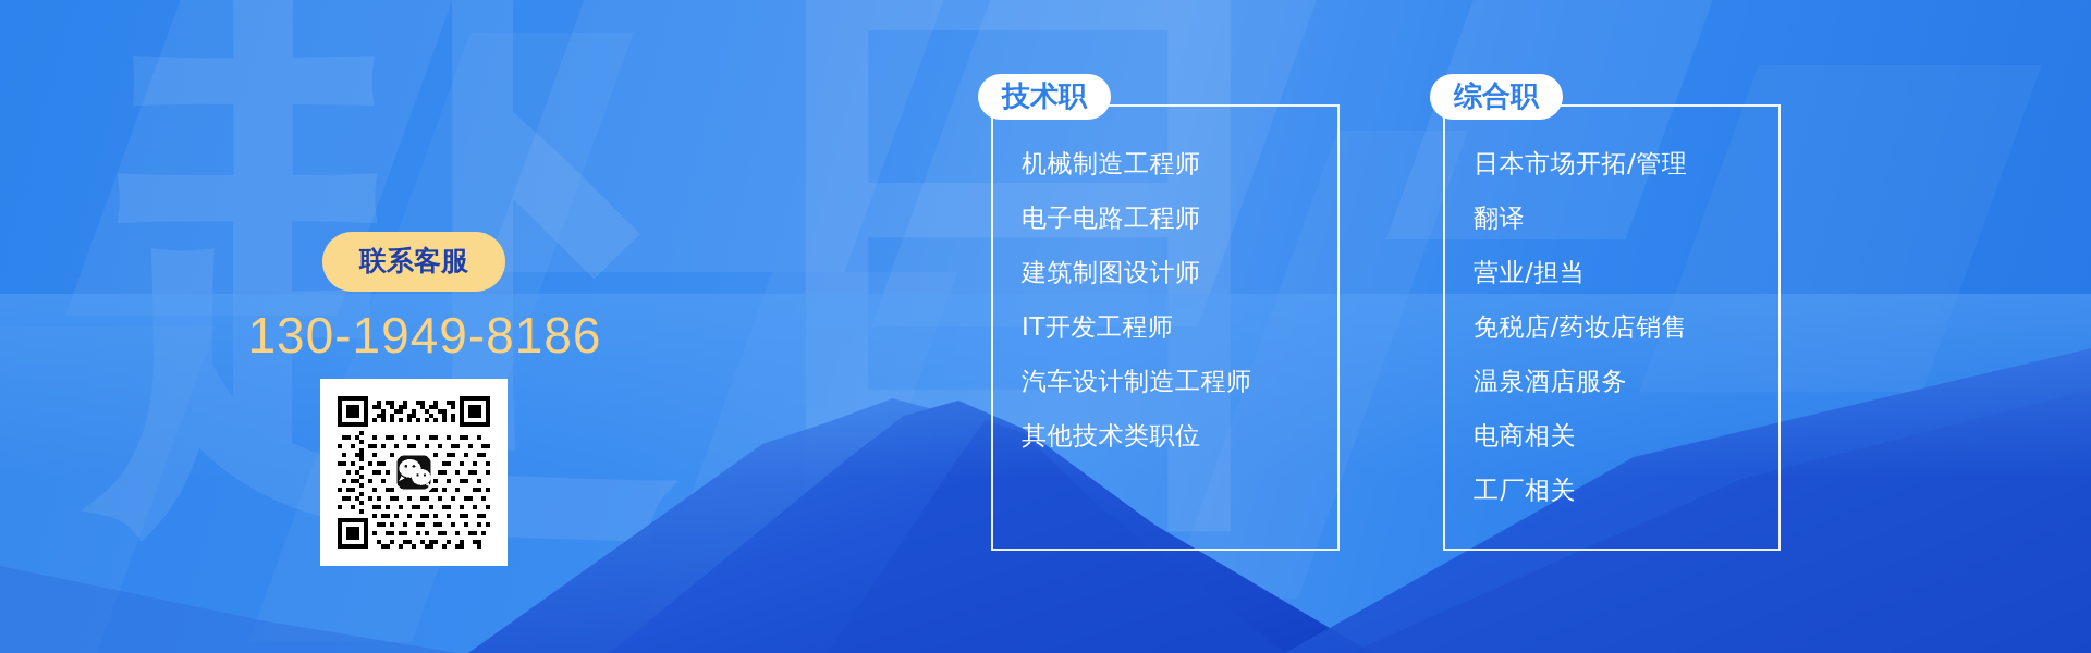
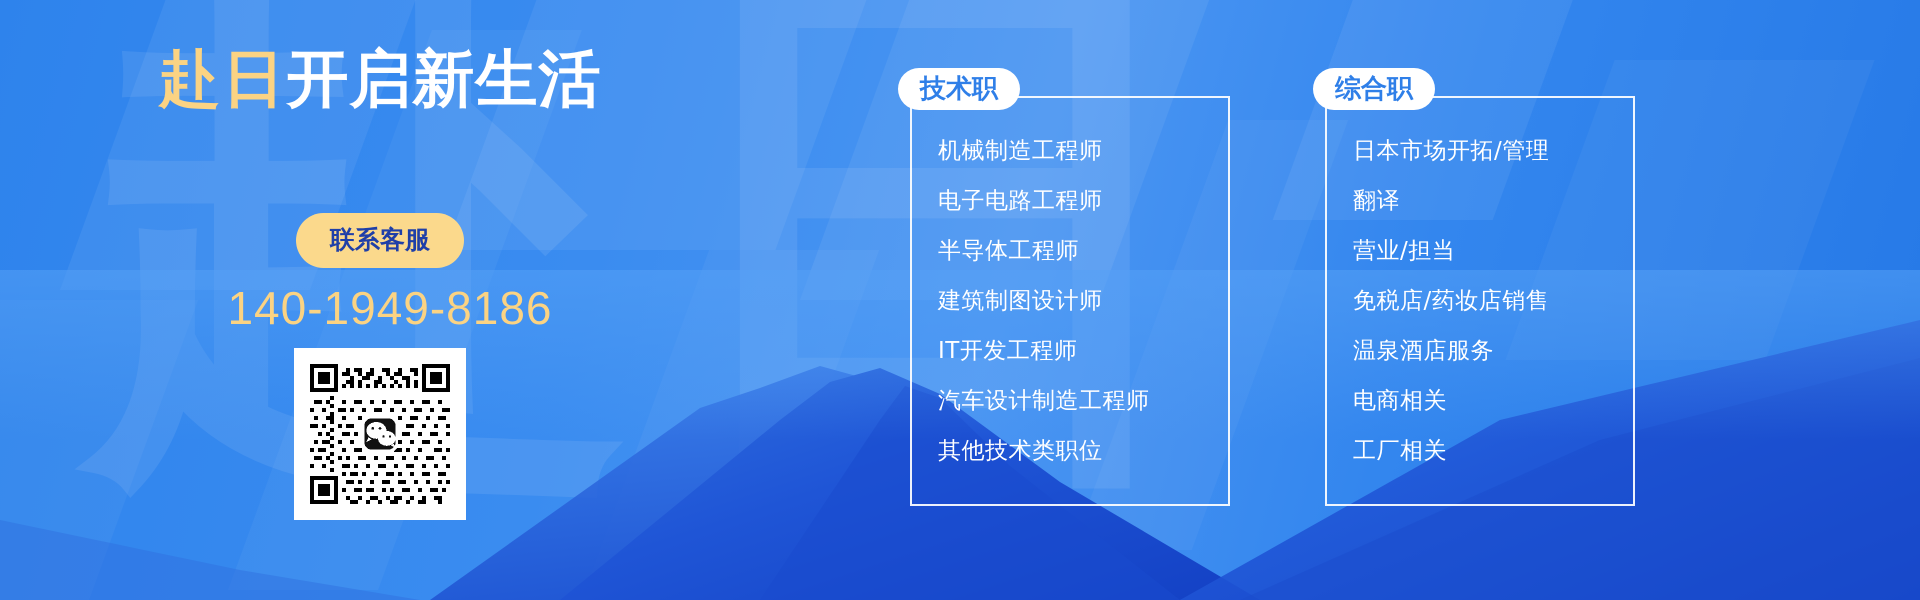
+ 赴日开启新生活
  联系客服
- 130-1949-8186
+ 140-1949-8186
  技术职
  机械制造工程师
  电子电路工程师
+ 半导体工程师
  建筑制图设计师
  IT开发工程师
  汽车设计制造工程师
  其他技术类职位
  综合职
  日本市场开拓/管理
  翻译
  营业/担当
  免税店/药妆店销售
  温泉酒店服务
  电商相关
  工厂相关
